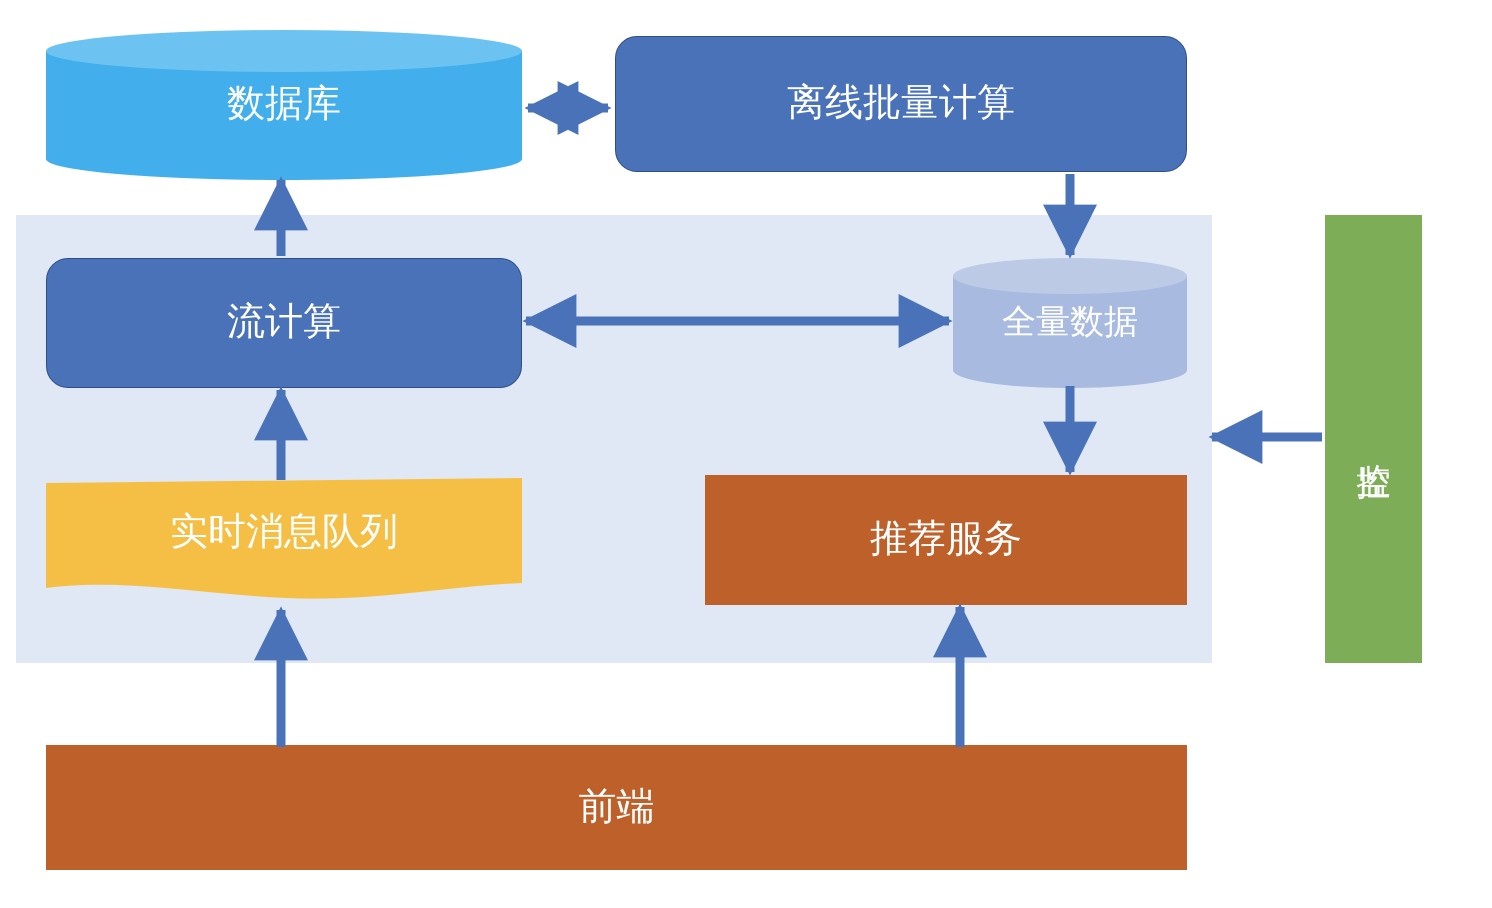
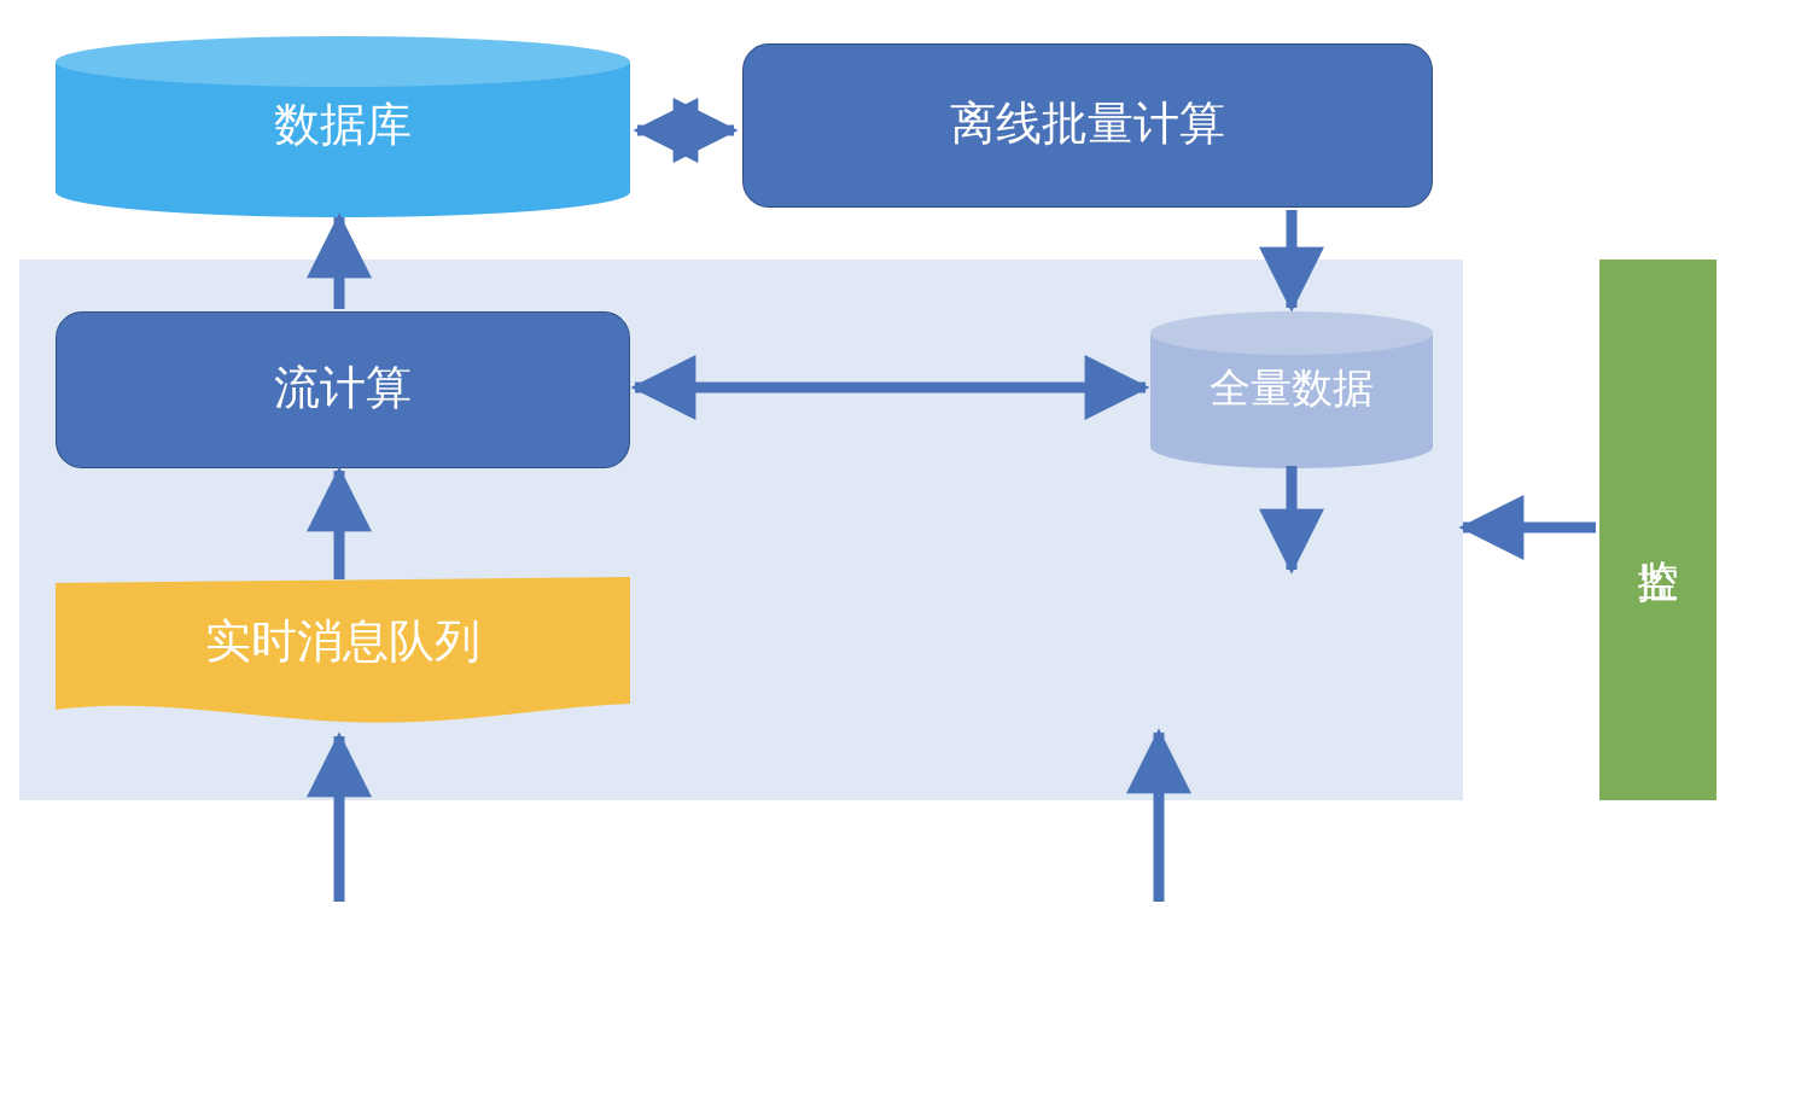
  数据库
  离线批量计算
  流计算
  全量数据
  实时消息队列
- 推荐服务
- 前端
